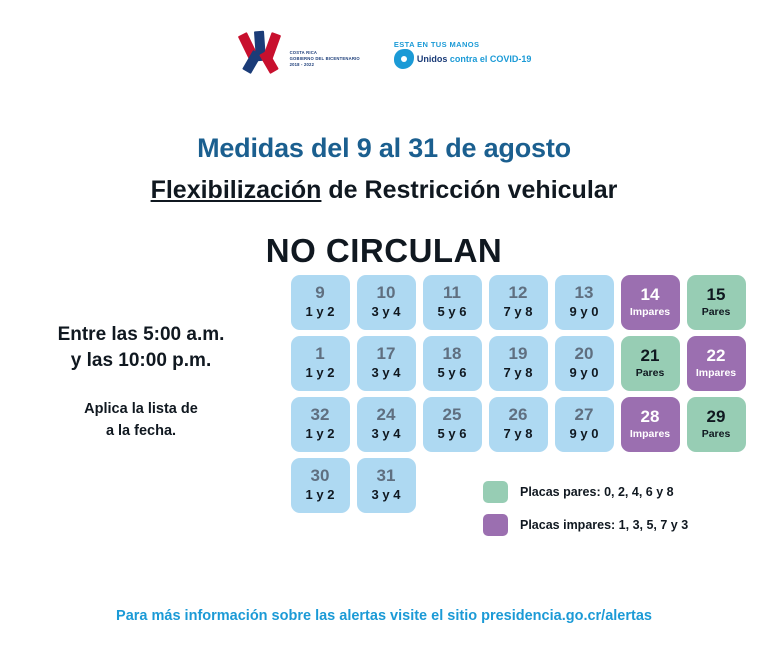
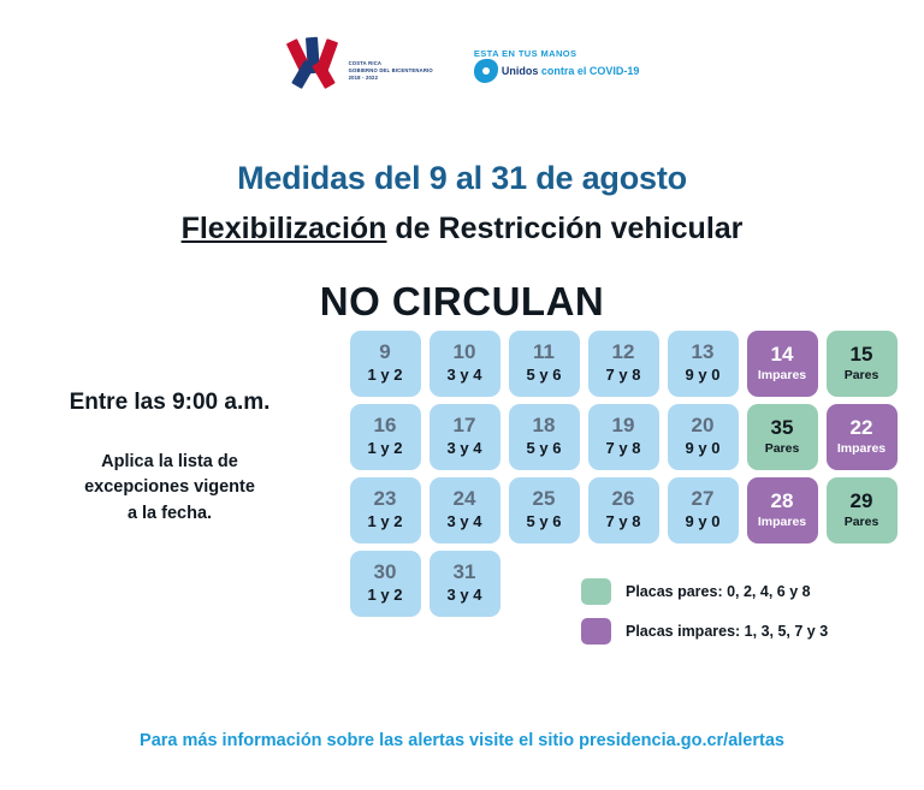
  ESTA EN TUS MANOS
  Unidos contra el COVID-19
  Medidas del 9 al 31 de agosto
  Flexibilización de Restricción vehicular
  NO CIRCULAN
- Entre las 5:00 a.m.
+ Entre las 9:00 a.m.
- y las 10:00 p.m.
  Aplica la lista de
+ excepciones vigente
  a la fecha.
  9
  1 y 2
  10
  3 y 4
  11
  5 y 6
  12
  7 y 8
  13
  9 y 0
  14
  Impares
  15
  Pares
- 1
+ 16
  1 y 2
  17
  3 y 4
  18
  5 y 6
  19
  7 y 8
  20
  9 y 0
- 21
+ 35
  Pares
  22
  Impares
- 32
+ 23
  1 y 2
  24
  3 y 4
  25
  5 y 6
  26
  7 y 8
  27
  9 y 0
  28
  Impares
  29
  Pares
  30
  1 y 2
  31
  3 y 4
  Placas pares: 0, 2, 4, 6 y 8
  Placas impares: 1, 3, 5, 7 y 3
  Para más información sobre las alertas visite el sitio presidencia.go.cr/alertas
